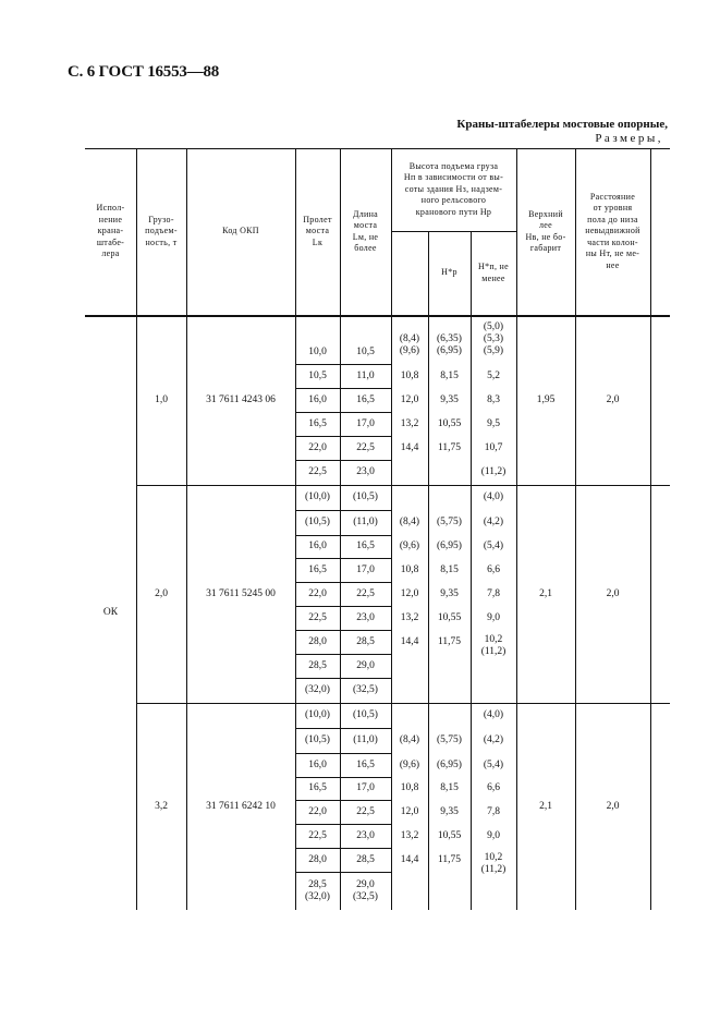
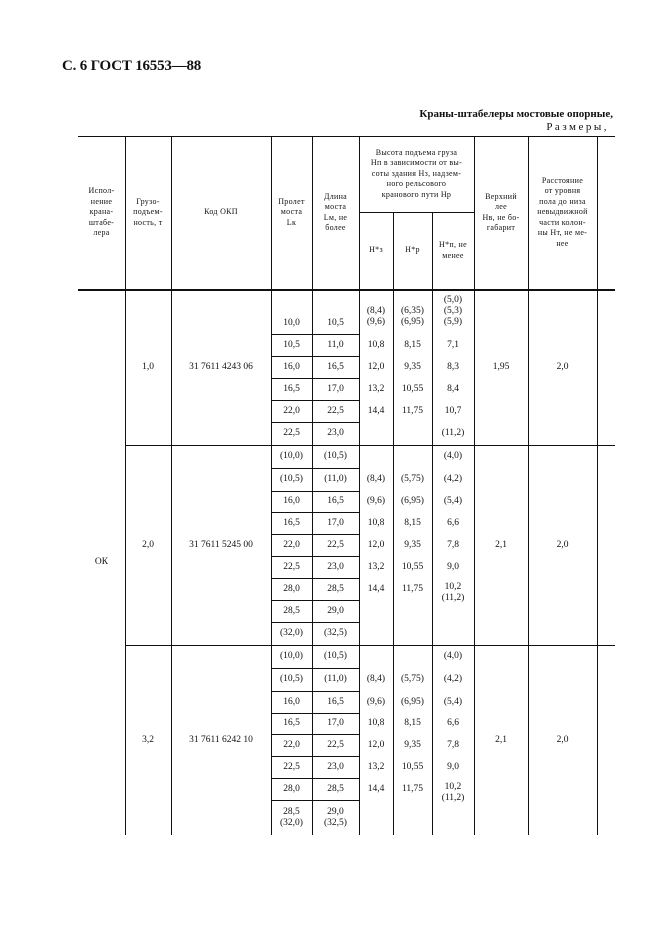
  С. 6 ГОСТ 16553—88
  Краны-штабелеры мостовые опорные,
  Размеры,
  Испол-
  нение
  крана-
  штабе-
  лера
  Грузо-
  подъем-
  ность, т
  Код ОКП
  Пролет
  моста
  Lк
  Длина
  моста
  Lм, не
  более
  Высота подъема груза
  Hп в зависимости от вы-
  соты здания Hз, надзем-
  ного рельсового
  кранового пути Hр
+ H*з
  H*р
  H*п, не
  менее
  Верхний
  лее
  Hв, не бо-
  габарит
  Расстояние
  от уровня
  пола до низа
  невыдвижной
  части колон-
  ны Hт, не ме-
  нее
  ОК
  1,0
  31 7611 4243 06
  1,95
  2,0
  10,0
  10,5
  (8,4)
  (9,6)
  (6,35)
  (6,95)
  (5,0)
  (5,3)
  (5,9)
  10,5
  11,0
  10,8
  8,15
- 5,2
+ 7,1
  16,0
  16,5
  12,0
  9,35
  8,3
  16,5
  17,0
  13,2
  10,55
- 9,5
+ 8,4
  22,0
  22,5
  14,4
  11,75
  10,7
  22,5
  23,0
  (11,2)
  2,0
  31 7611 5245 00
  2,1
  2,0
  (10,0)
  (10,5)
  (4,0)
  (10,5)
  (11,0)
  (8,4)
  (5,75)
  (4,2)
  16,0
  16,5
  (9,6)
  (6,95)
  (5,4)
  16,5
  17,0
  10,8
  8,15
  6,6
  22,0
  22,5
  12,0
  9,35
  7,8
  22,5
  23,0
  13,2
  10,55
  9,0
  28,0
  28,5
  14,4
  11,75
  10,2
  (11,2)
  28,5
  29,0
  (32,0)
  (32,5)
  3,2
  31 7611 6242 10
  2,1
  2,0
  (10,0)
  (10,5)
  (4,0)
  (10,5)
  (11,0)
  (8,4)
  (5,75)
  (4,2)
  16,0
  16,5
  (9,6)
  (6,95)
  (5,4)
  16,5
  17,0
  10,8
  8,15
  6,6
  22,0
  22,5
  12,0
  9,35
  7,8
  22,5
  23,0
  13,2
  10,55
  9,0
  28,0
  28,5
  14,4
  11,75
  10,2
  (11,2)
  28,5
  (32,0)
  29,0
  (32,5)
